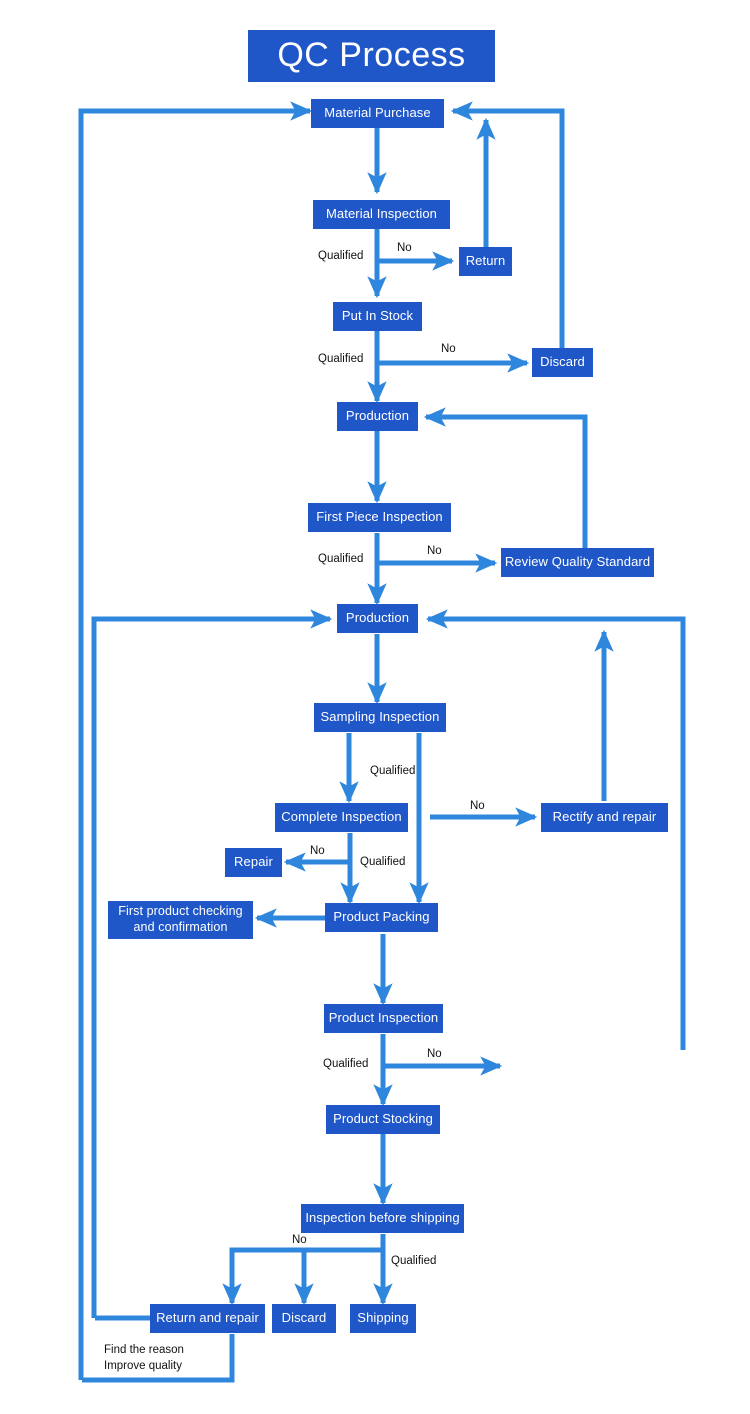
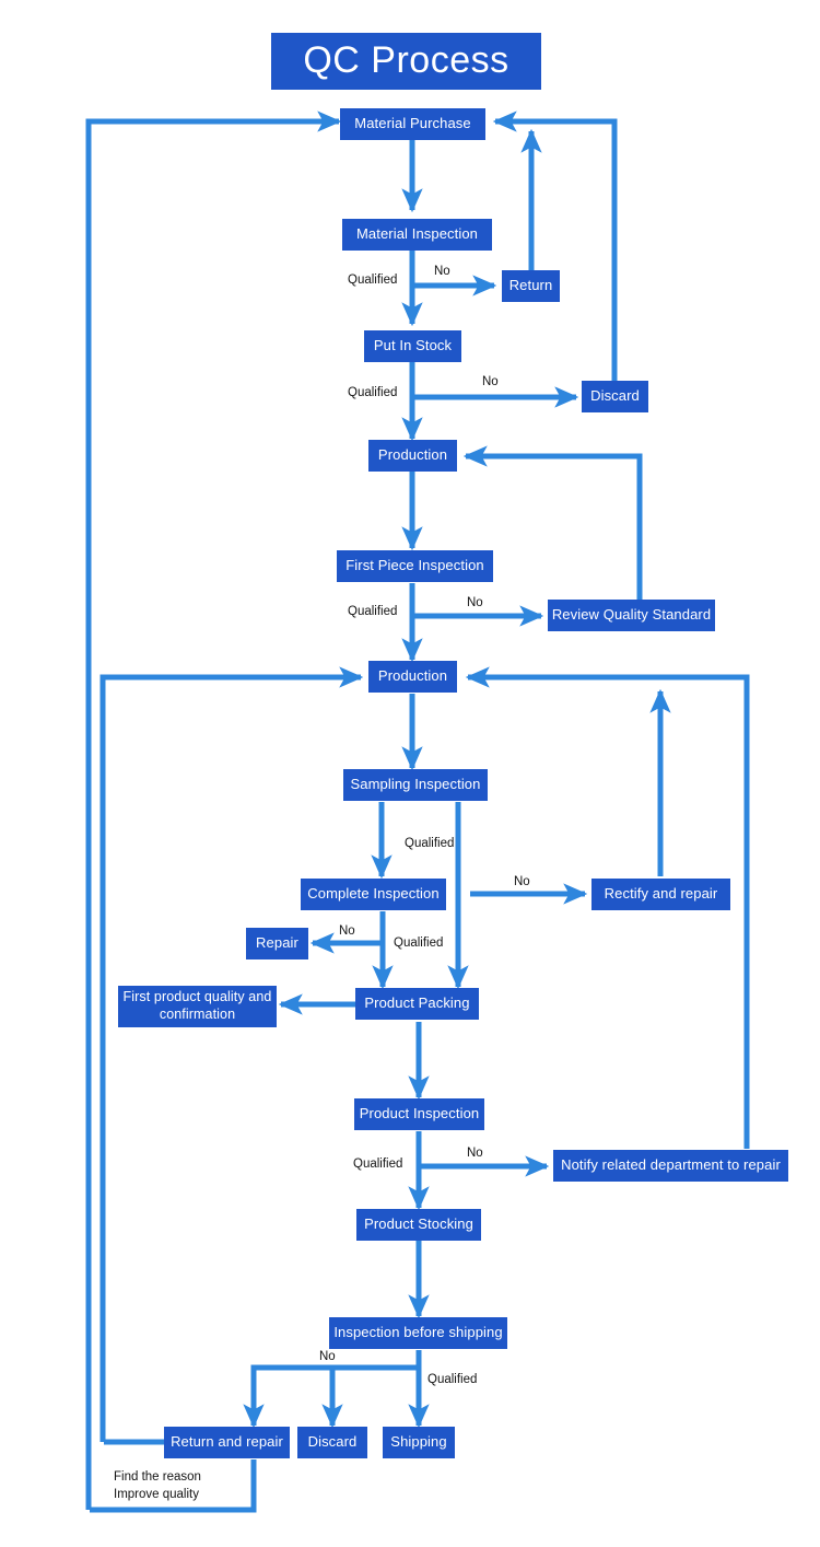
  QC Process
  Material Purchase
  Material Inspection
  Return
  Put In Stock
  Discard
  Production
  First Piece Inspection
  Review Quality Standard
  Production
  Sampling Inspection
  Complete Inspection
  Rectify and repair
  Repair
- First product checking and confirmation
+ First product quality and confirmation
  Product Packing
  Product Inspection
+ Notify related department to repair
  Product Stocking
  Inspection before shipping
  Return and repair
  Discard
  Shipping
  Qualified
  No
  Qualified
  No
  Qualified
  No
  Qualified
  No
  No
  Qualified
  Qualified
  No
  No
  Qualified
  Find the reason
  Improve quality
